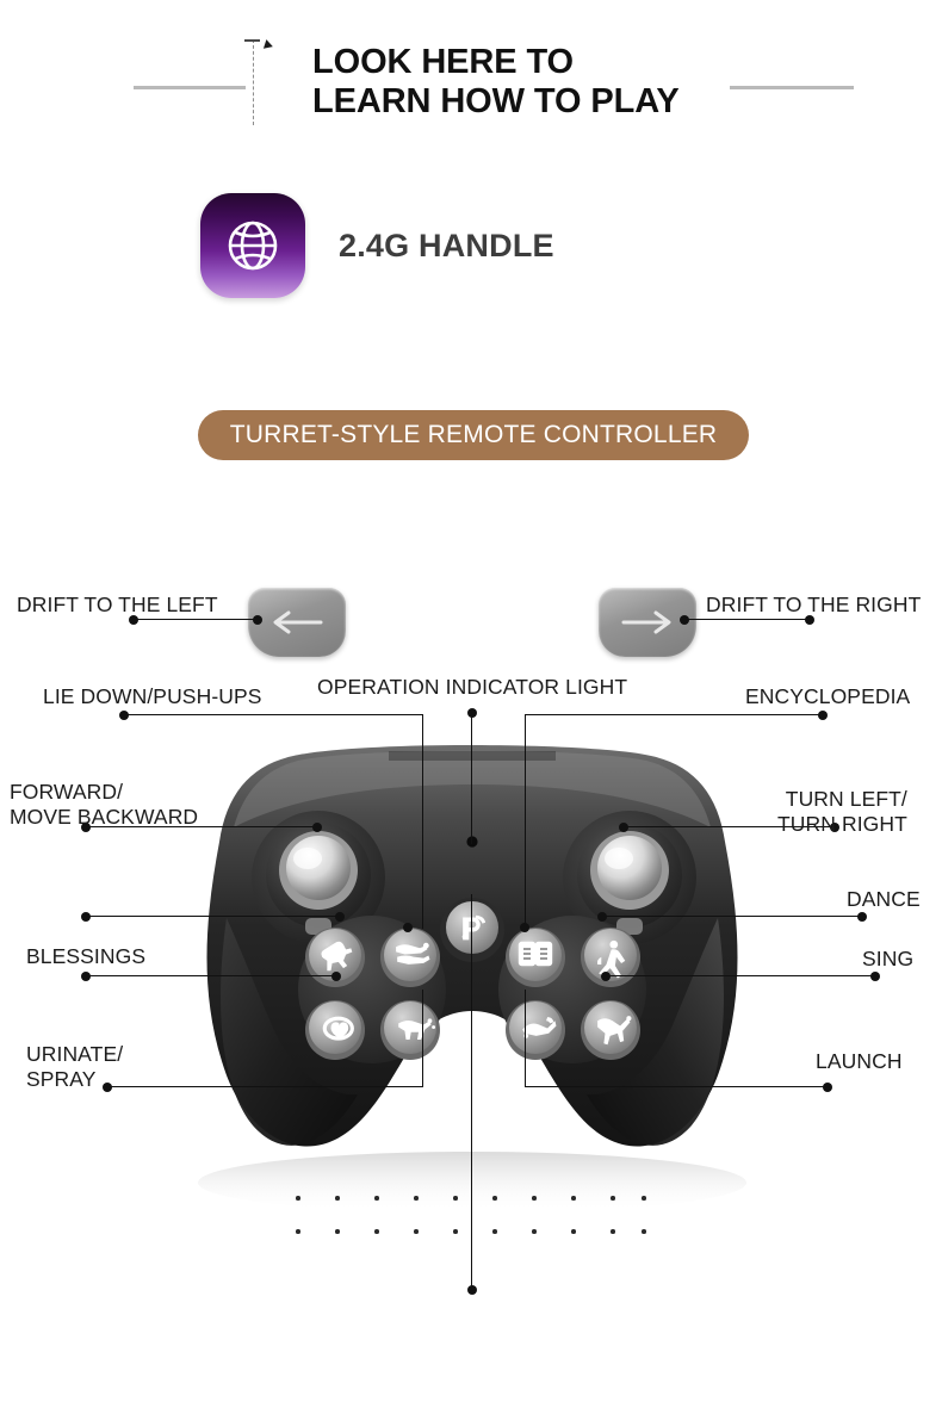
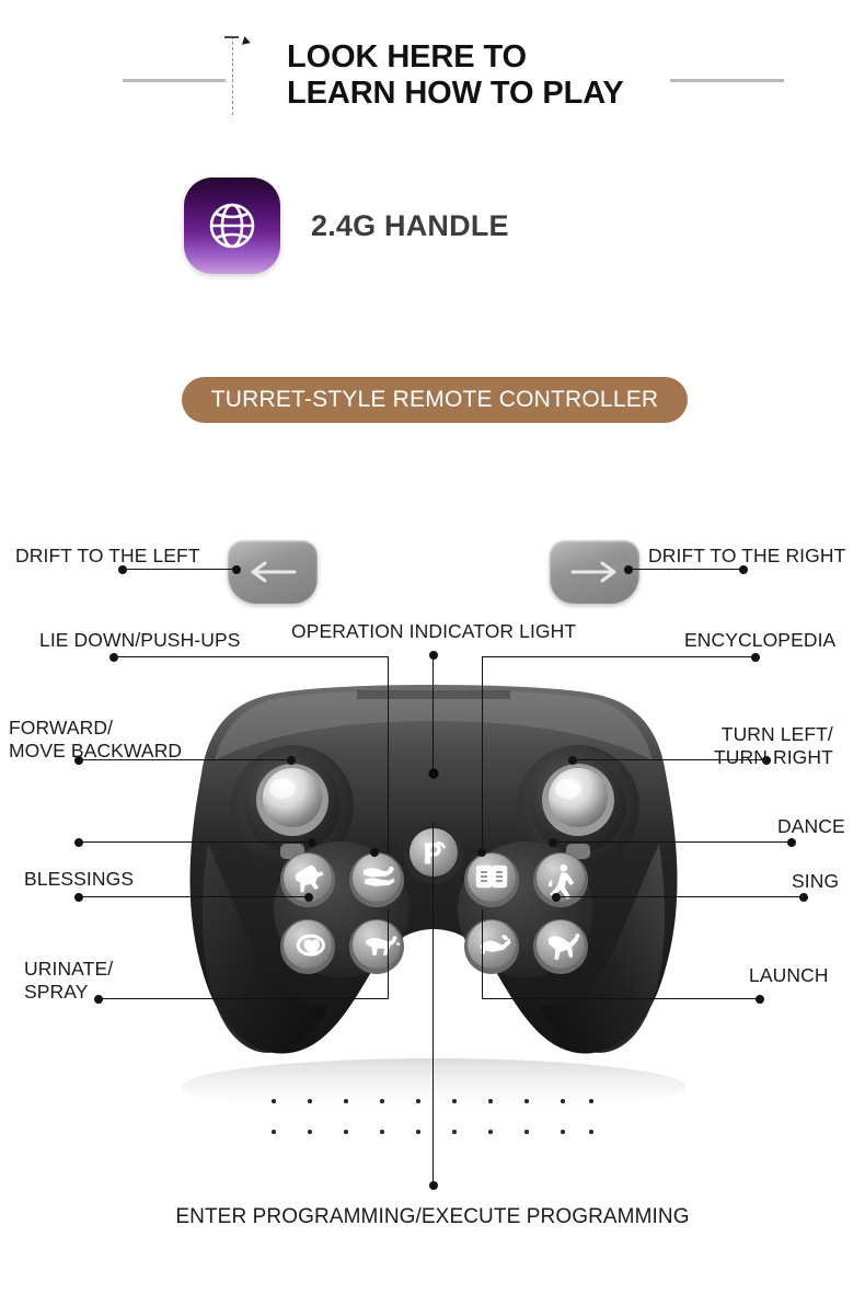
  LOOK HERE TO
  LEARN HOW TO PLAY
  2.4G HANDLE
  TURRET-STYLE REMOTE CONTROLLER
  DRIFT TO THE LEFT
  DRIFT TO THE RIGHT
  LIE DOWN/PUSH-UPS
  OPERATION INDICATOR LIGHT
  ENCYCLOPEDIA
  FORWARD/
  MOVE BACKWARD
  TURN LEFT/
  TURN RIGHT
  DANCE
  BLESSINGS
  SING
  URINATE/
  SPRAY
  LAUNCH
+ ENTER PROGRAMMING/EXECUTE PROGRAMMING
